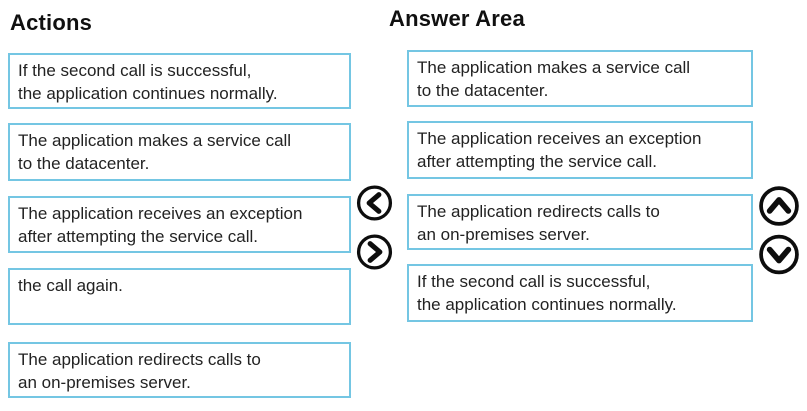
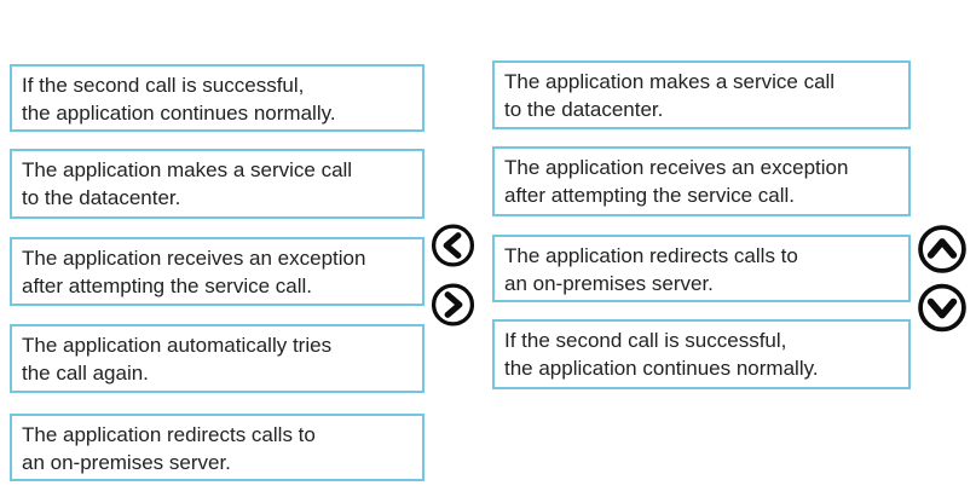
- Actions
- Answer Area
  If the second call is successful,
  the application continues normally.
  The application makes a service call
  to the datacenter.
  The application receives an exception
  after attempting the service call.
+ The application automatically tries
  the call again.
  The application redirects calls to
  an on-premises server.
  The application makes a service call
  to the datacenter.
  The application receives an exception
  after attempting the service call.
  The application redirects calls to
  an on-premises server.
  If the second call is successful,
  the application continues normally.
